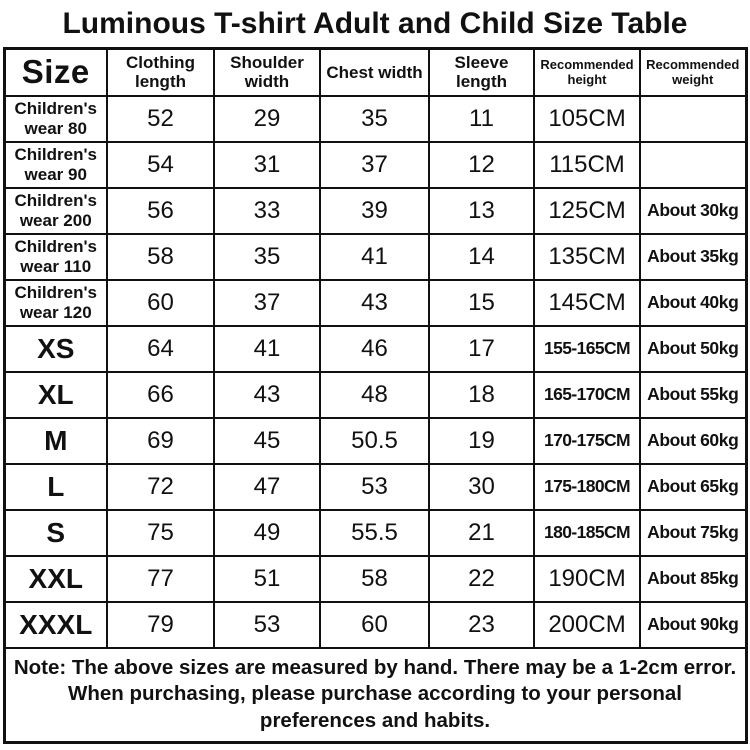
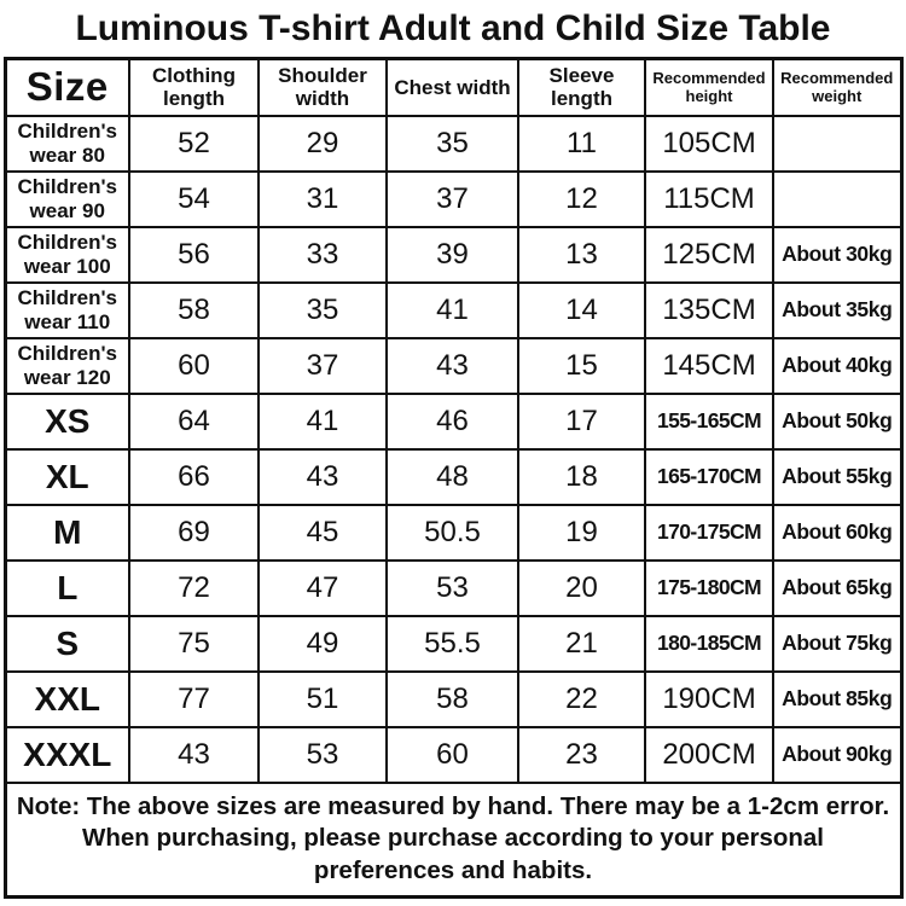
  Luminous T-shirt Adult and Child Size Table
  Size	Clothing length	Shoulder width	Chest width	Sleeve length	Recommended height	Recommended weight
  Children's wear 80	52	29	35	11	105CM
  Children's wear 90	54	31	37	12	115CM
- Children's wear 200	56	33	39	13	125CM	About 30kg
+ Children's wear 100	56	33	39	13	125CM	About 30kg
  Children's wear 110	58	35	41	14	135CM	About 35kg
  Children's wear 120	60	37	43	15	145CM	About 40kg
  XS	64	41	46	17	155-165CM	About 50kg
  XL	66	43	48	18	165-170CM	About 55kg
  M	69	45	50.5	19	170-175CM	About 60kg
- L	72	47	53	30	175-180CM	About 65kg
+ L	72	47	53	20	175-180CM	About 65kg
  S	75	49	55.5	21	180-185CM	About 75kg
  XXL	77	51	58	22	190CM	About 85kg
- XXXL	79	53	60	23	200CM	About 90kg
+ XXXL	43	53	60	23	200CM	About 90kg
  Note: The above sizes are measured by hand. There may be a 1-2cm error. When purchasing, please purchase according to your personal preferences and habits.
